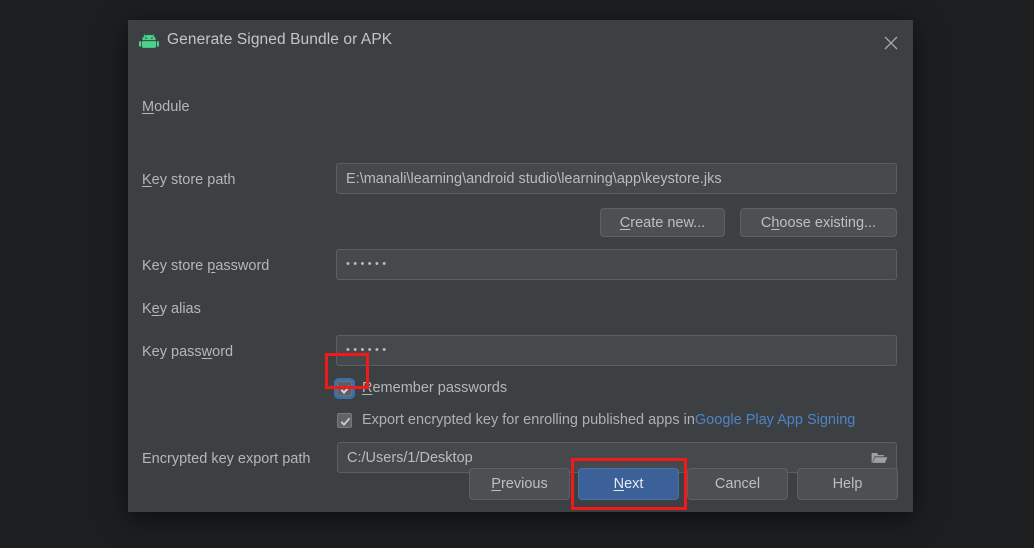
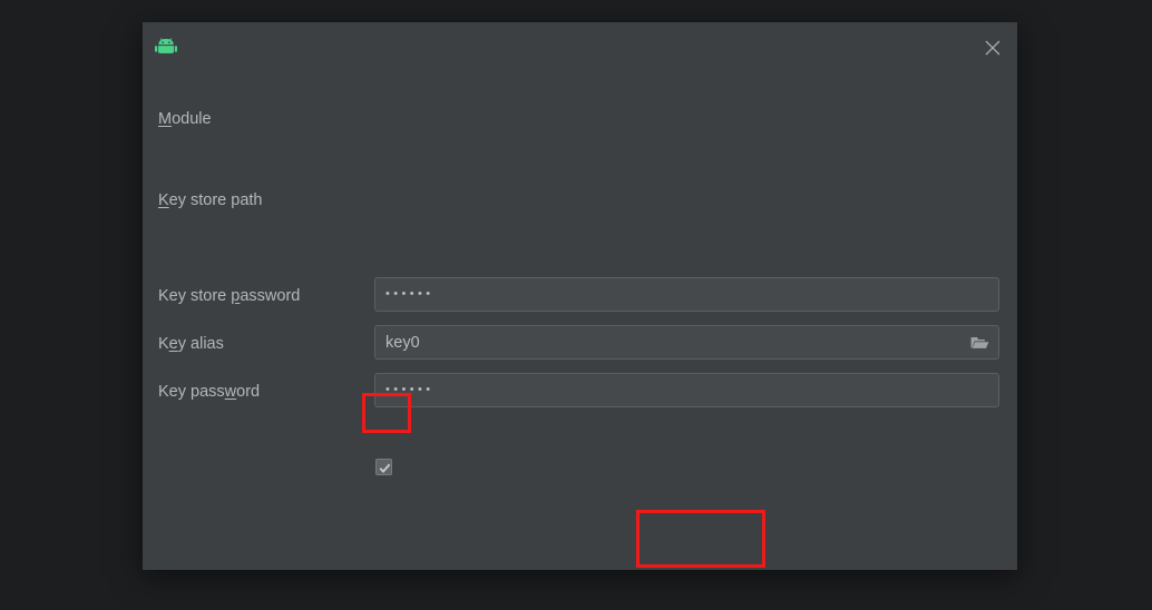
- Generate Signed Bundle or APK
  Module
  Key store path
- E:\manali\learning\android studio\learning\app\keystore.jks
- Create new...
- Choose existing...
  Key store password
  ••••••
  Key alias
+ key0
  Key password
  ••••••
- Remember passwords
- Export encrypted key for enrolling published apps in
- Google Play App Signing
- Encrypted key export path
- C:/Users/1/Desktop
- Previous
- Next
- Cancel
- Help
